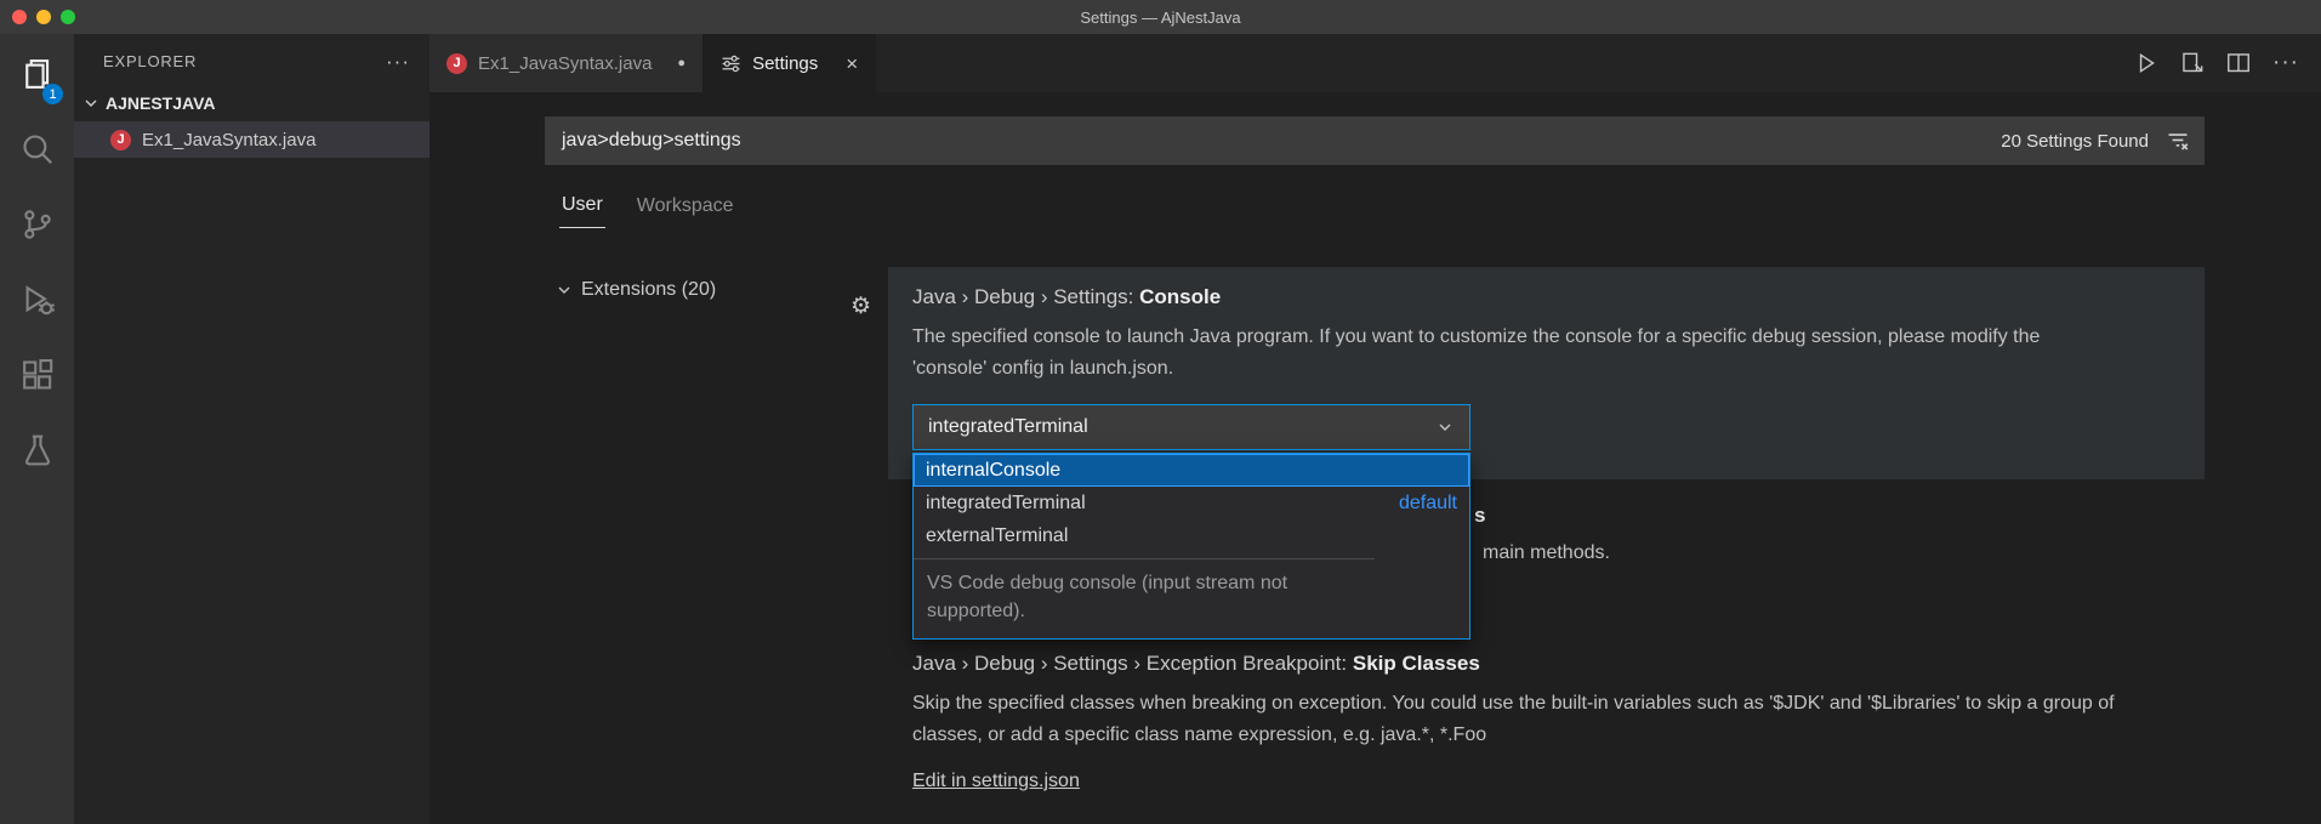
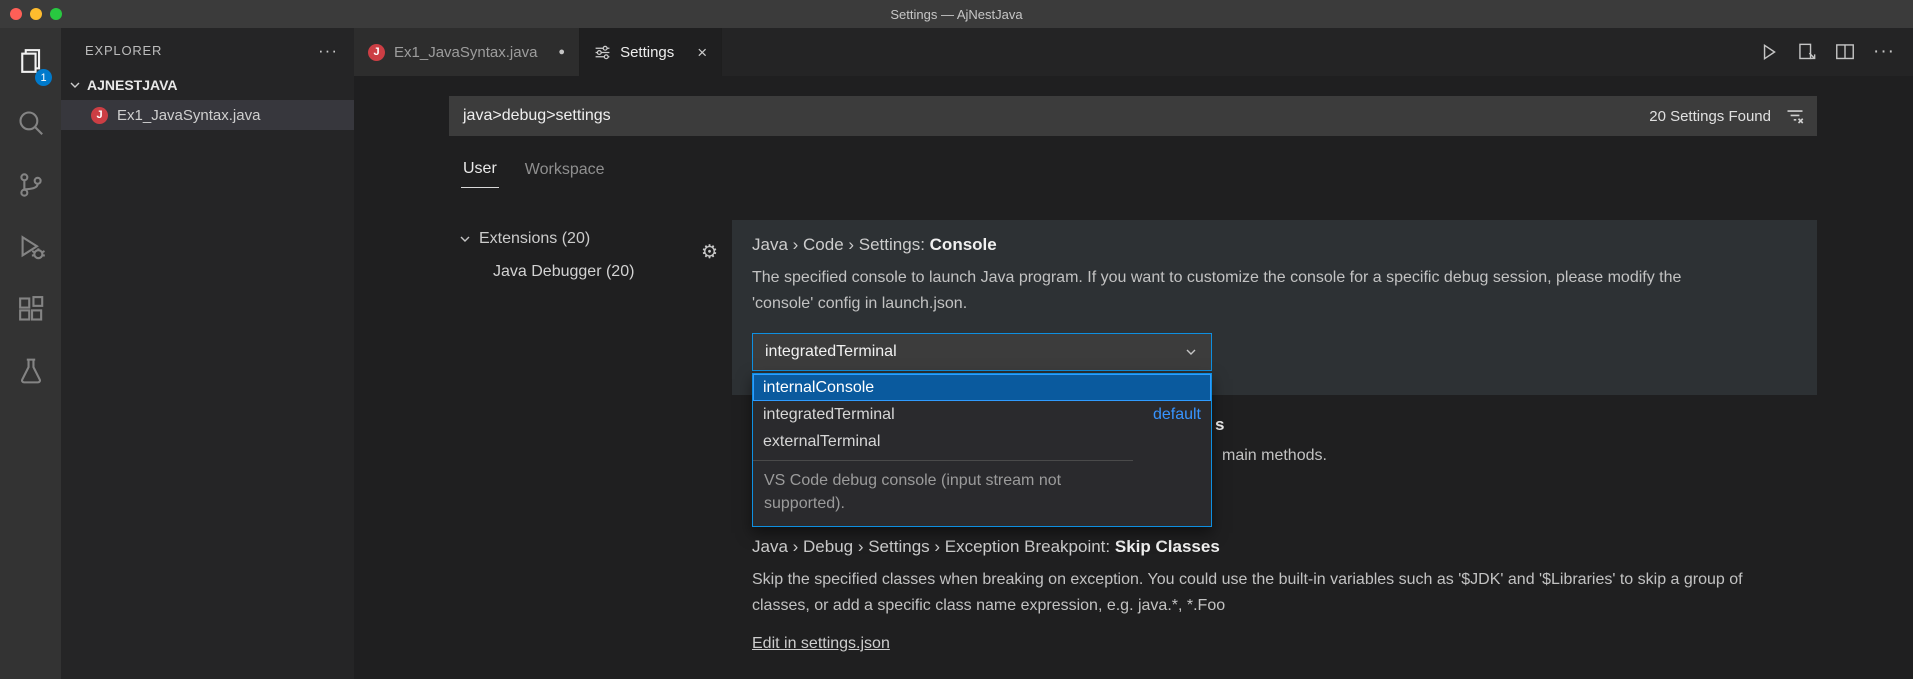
  Settings — AjNestJava
  1
  EXPLORER
  ···
  AJNESTJAVA
  J
  Ex1_JavaSyntax.java
  J
  Ex1_JavaSyntax.java
  ●
  Settings
  ×
  ···
  java>debug>settings
  20 Settings Found
  User
  Workspace
  Extensions (20)
+ Java Debugger (20)
  ⚙
- Java › Debug › Settings: Console
+ Java › Code › Settings: Console
  The specified console to launch Java program. If you want to customize the console for a specific debug session, please modify the 'console' config in launch.json.
  integratedTerminal
  internalConsole
  integratedTerminal
  default
  externalTerminal
  VS Code debug console (input stream not supported).
  s
  main methods.
  Java › Debug › Settings › Exception Breakpoint: Skip Classes
  Skip the specified classes when breaking on exception. You could use the built-in variables such as '$JDK' and '$Libraries' to skip a group of classes, or add a specific class name expression, e.g. java.*, *.Foo
  Edit in settings.json
